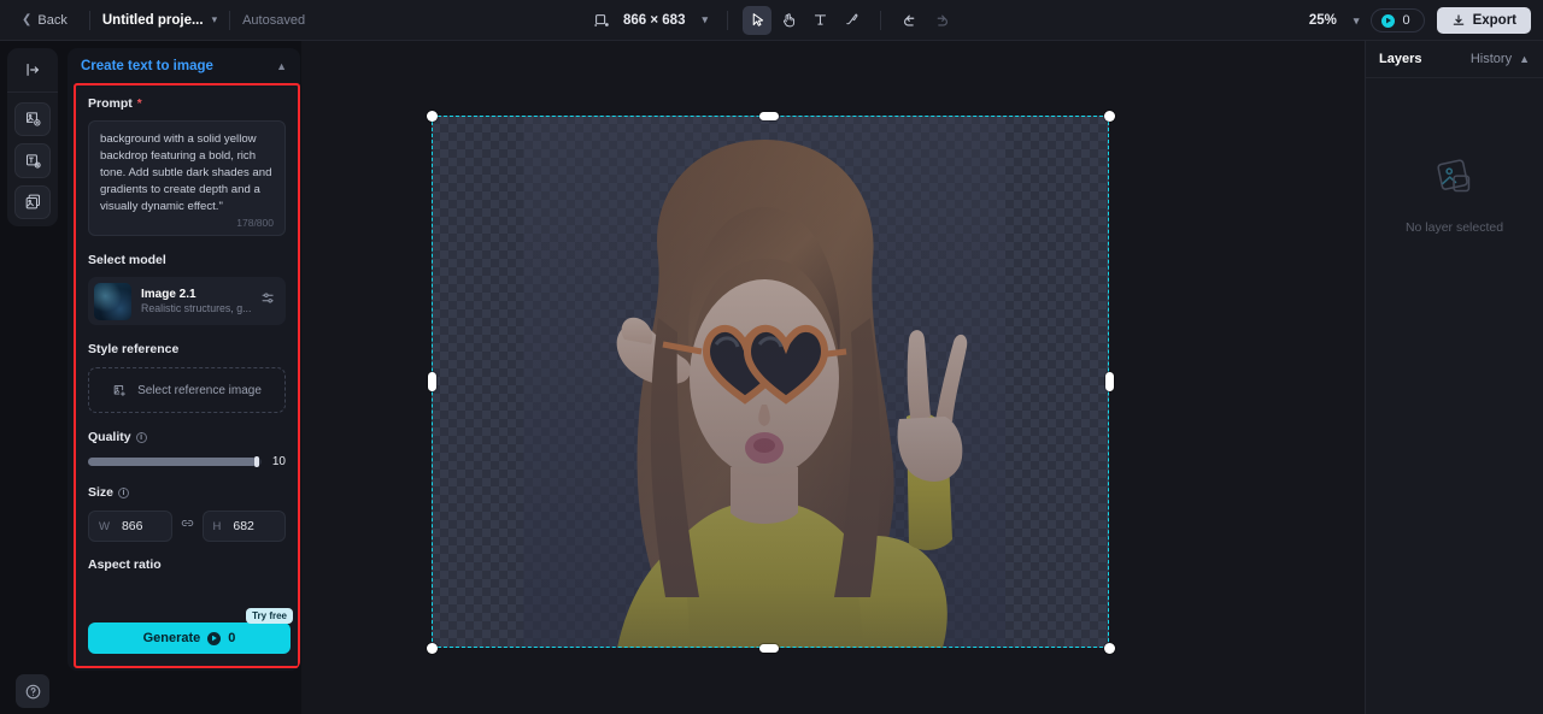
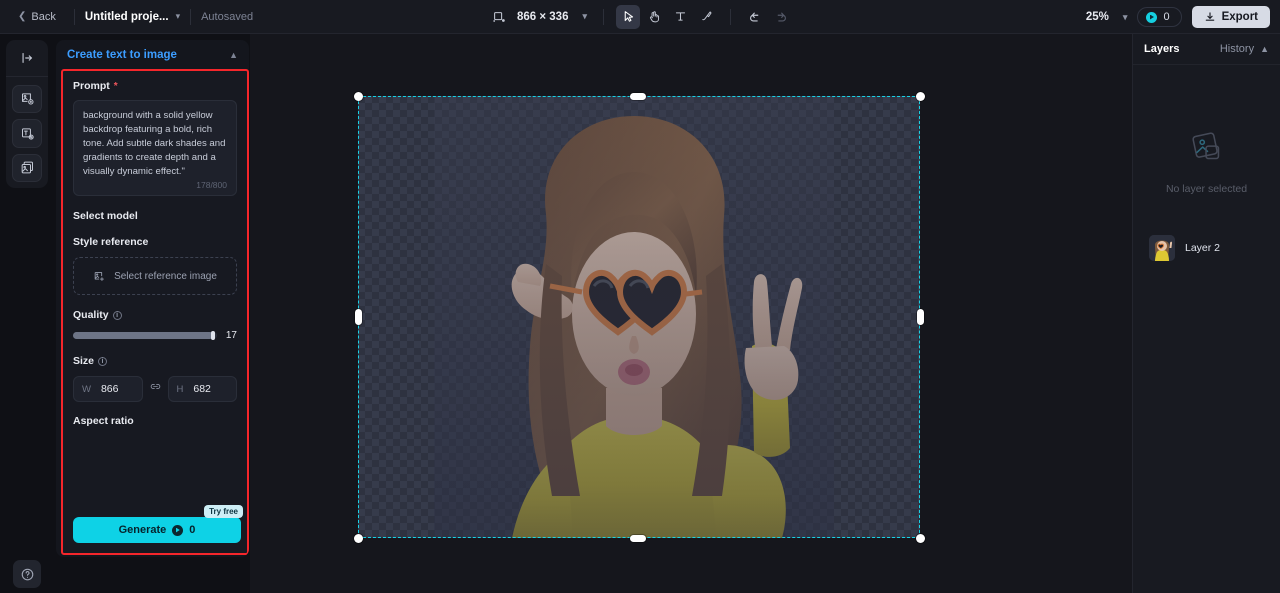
  ❮
  Back
  Untitled proje...
  ▾
  Autosaved
- 866 × 683
+ 866 × 336
  ▾
  25%
  ▾
  0
  Export
  Create text to image
  ▲
  Prompt
  *
  background with a solid yellow backdrop featuring a bold, rich tone. Add subtle dark shades and gradients to create depth and a visually dynamic effect."
  178/800
  Select model
- Image 2.1
- Realistic structures, g...
  Style reference
  Select reference image
  Quality
- 10
+ 17
  Size
  W
  866
  H
  682
  Aspect ratio
  Try free
  Generate
  0
  Layers
  History
  ▲
  No layer selected
+ Layer 2
